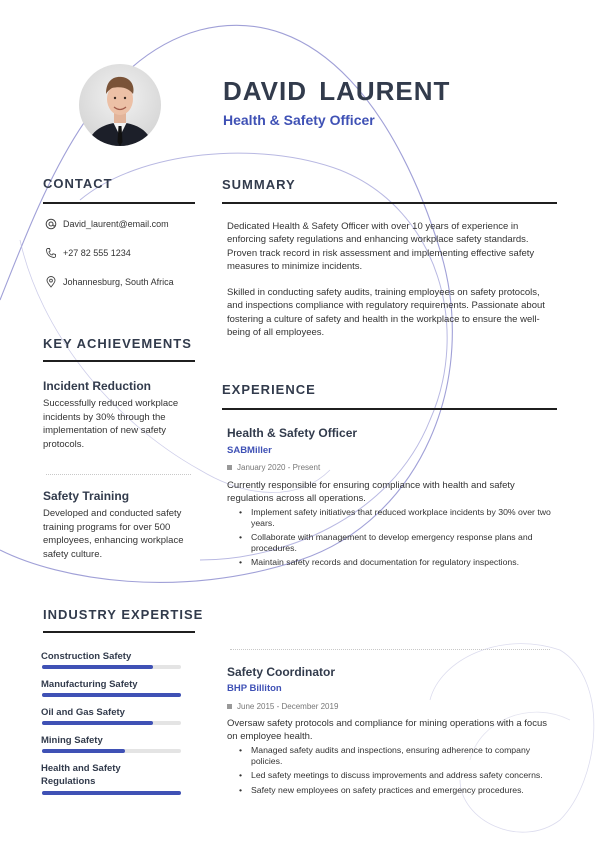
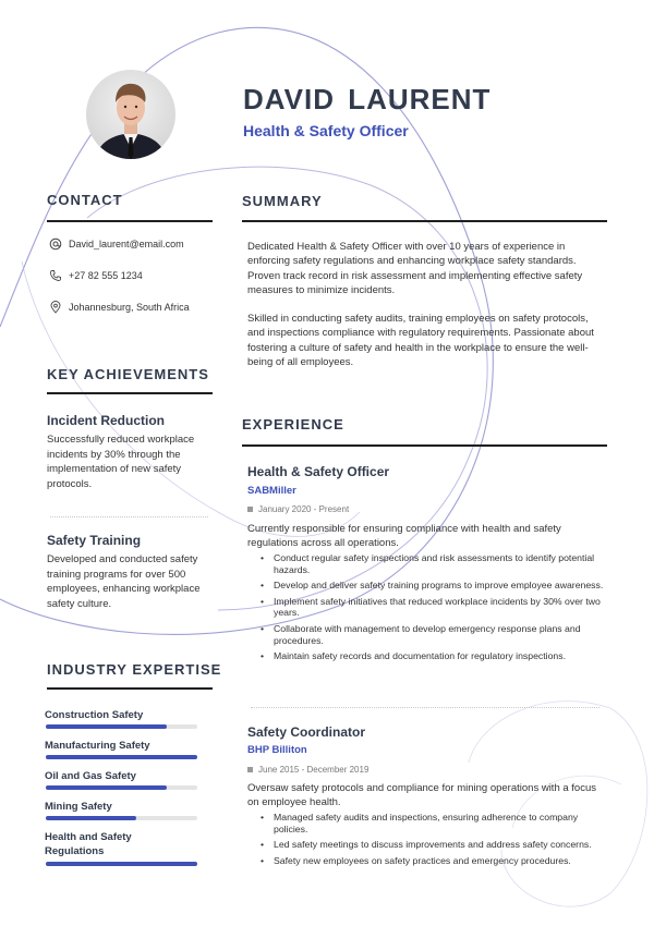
  DAVID LAURENT
  Health & Safety Officer
  CONTACT
  David_laurent@email.com
  +27 82 555 1234
  Johannesburg, South Africa
  KEY ACHIEVEMENTS
  Incident Reduction
  Successfully reduced workplace incidents by 30% through the implementation of new safety protocols.
  Safety Training
  Developed and conducted safety training programs for over 500 employees, enhancing workplace safety culture.
  INDUSTRY EXPERTISE
  Construction Safety
  Manufacturing Safety
  Oil and Gas Safety
  Mining Safety
  Health and Safety Regulations
  SUMMARY
  Dedicated Health & Safety Officer with over 10 years of experience in enforcing safety regulations and enhancing workplace safety standards. Proven track record in risk assessment and implementing effective safety measures to minimize incidents.
  Skilled in conducting safety audits, training employees on safety protocols, and inspections compliance with regulatory requirements. Passionate about fostering a culture of safety and health in the workplace to ensure the well-being of all employees.
  EXPERIENCE
  Health & Safety Officer
  SABMiller
  January 2020 - Present
  Currently responsible for ensuring compliance with health and safety regulations across all operations.
+ Conduct regular safety inspections and risk assessments to identify potential hazards.
+ Develop and deliver safety training programs to improve employee awareness.
  Implement safety initiatives that reduced workplace incidents by 30% over two years.
  Collaborate with management to develop emergency response plans and procedures.
  Maintain safety records and documentation for regulatory inspections.
  Safety Coordinator
  BHP Billiton
  June 2015 - December 2019
  Oversaw safety protocols and compliance for mining operations with a focus on employee health.
  Managed safety audits and inspections, ensuring adherence to company policies.
  Led safety meetings to discuss improvements and address safety concerns.
  Safety new employees on safety practices and emergency procedures.
